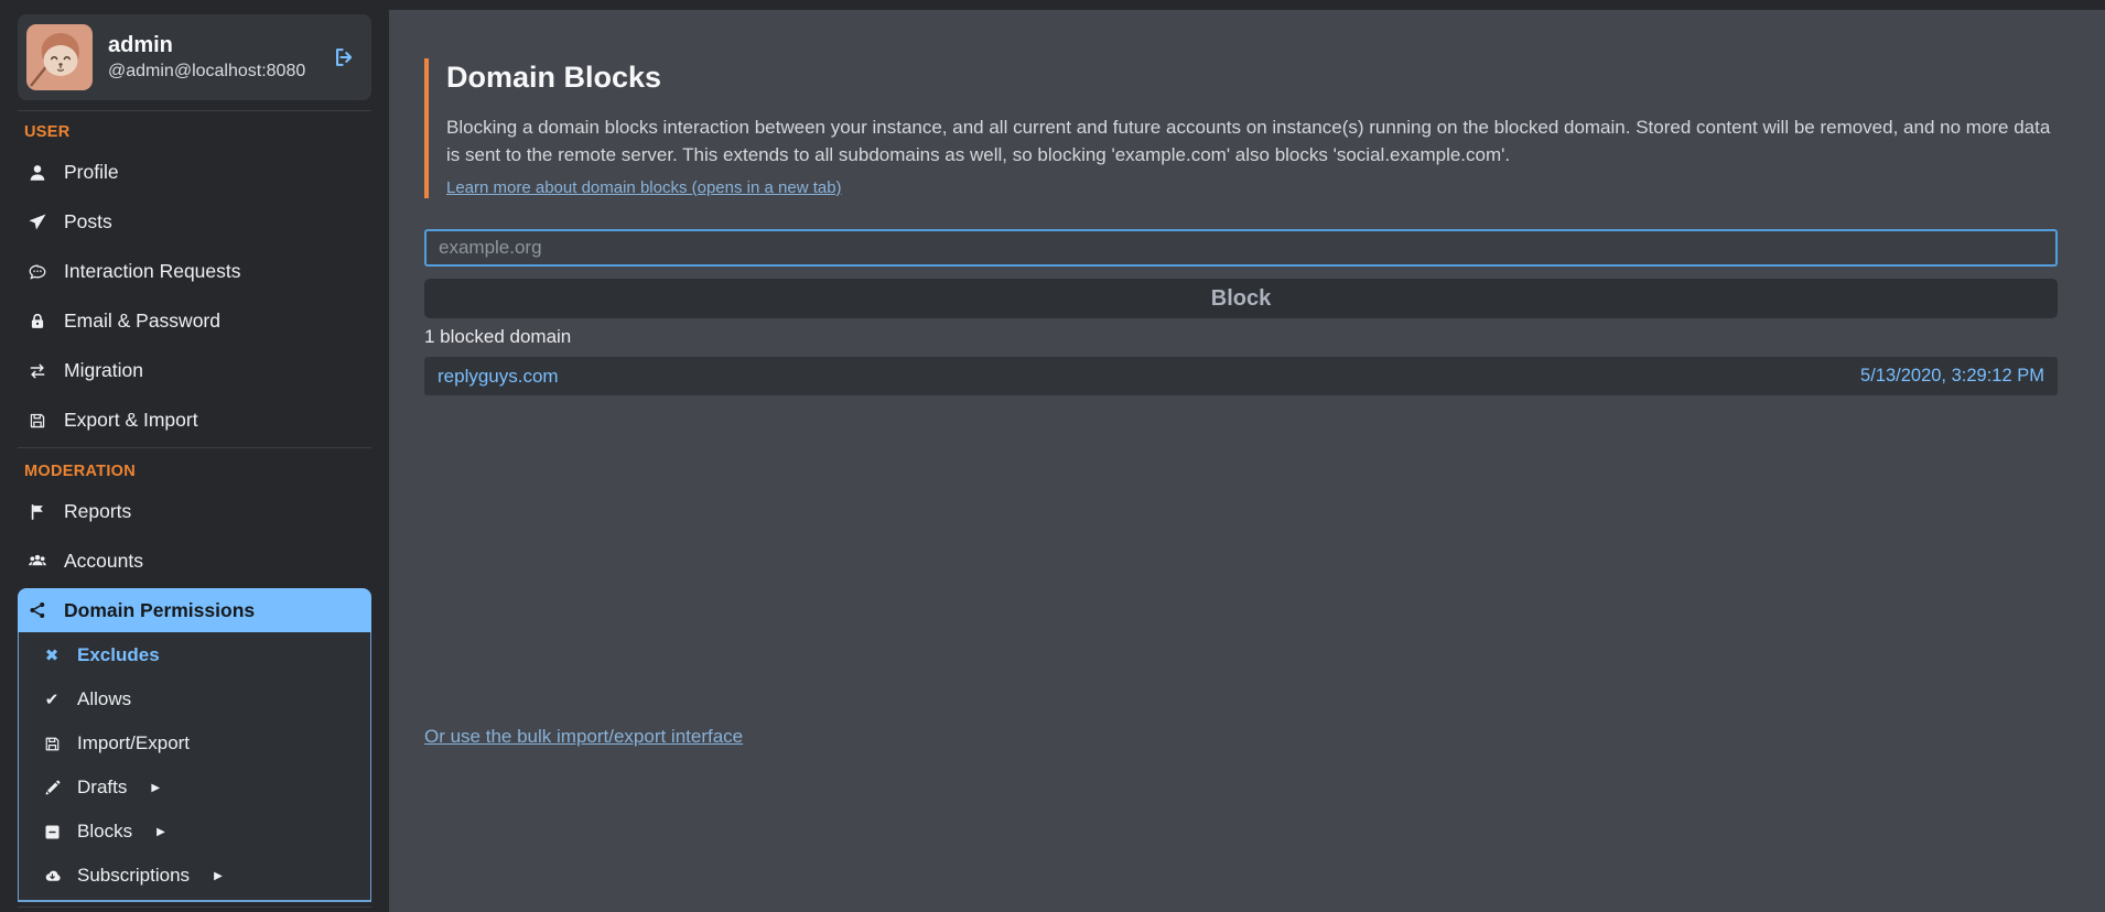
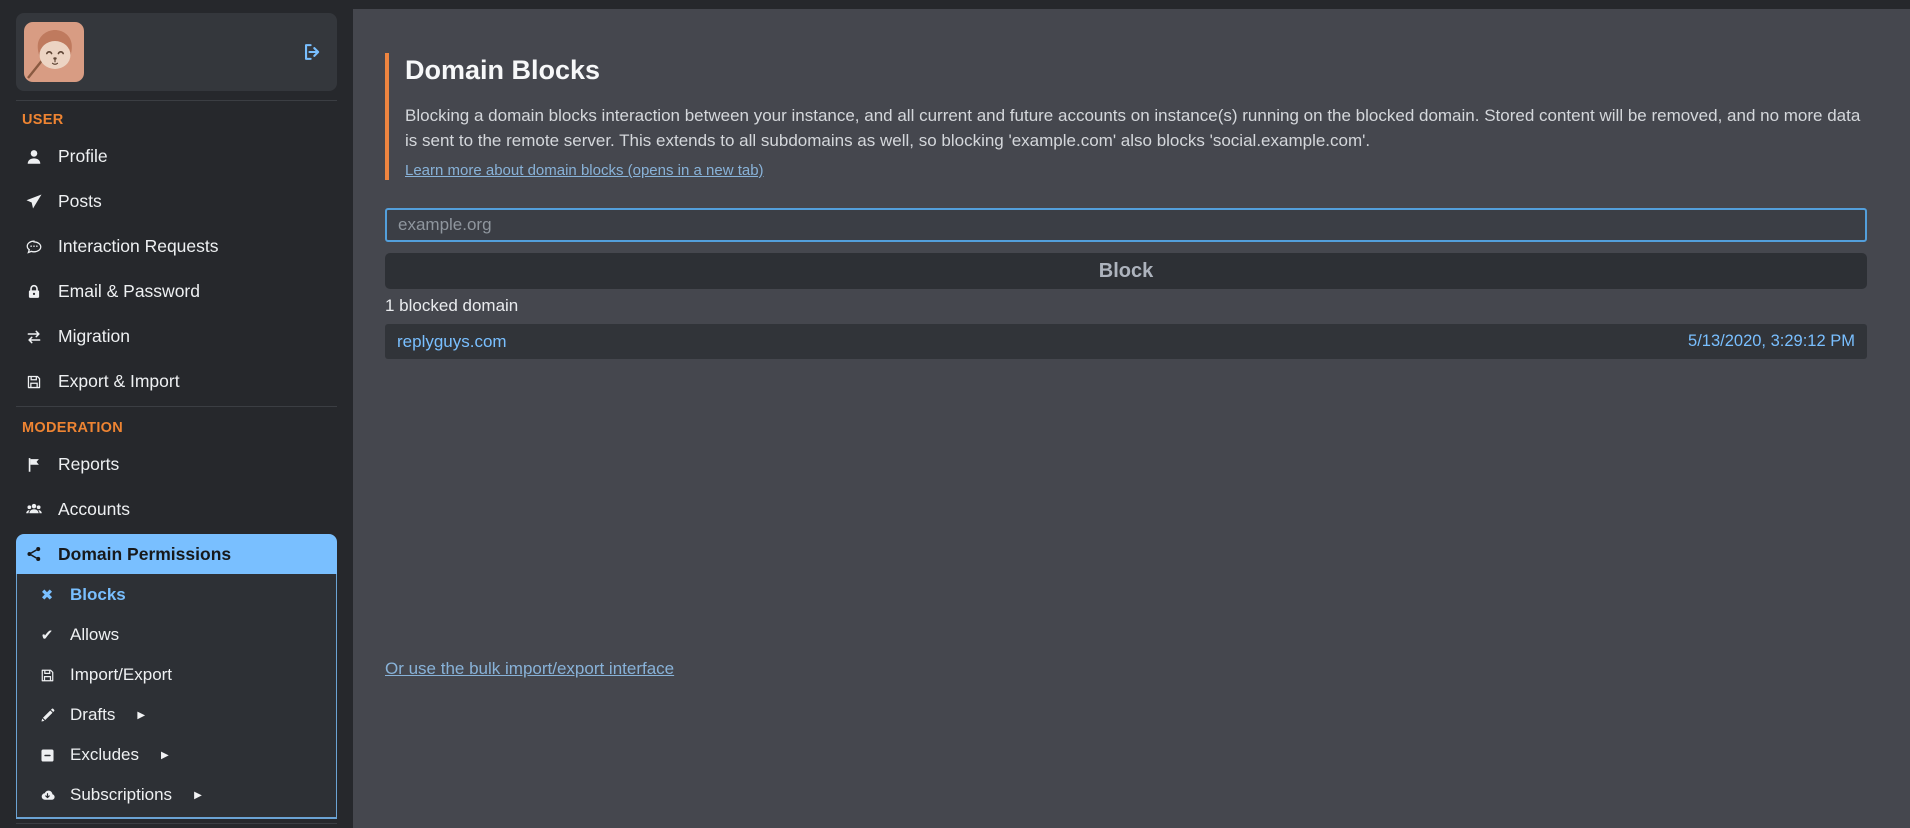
- admin
- @admin@localhost:8080
  USER
  Profile
  Posts
  Interaction Requests
  Email & Password
  Migration
  Export & Import
  MODERATION
  Reports
  Accounts
  Domain Permissions
  ✖
- Excludes
+ Blocks
  ✔
  Allows
  Import/Export
  Drafts
  ▶
- Blocks
+ Excludes
  ▶
  Subscriptions
  ▶
  Domain Blocks
  Blocking a domain blocks interaction between your instance, and all current and future accounts on instance(s) running on the blocked domain. Stored content will be removed, and no more data is sent to the remote server. This extends to all subdomains as well, so blocking 'example.com' also blocks 'social.example.com'.
  Learn more about domain blocks (opens in a new tab)
  example.org Block
  1 blocked domain
  replyguys.com
  5/13/2020, 3:29:12 PM
  Or use the bulk import/export interface
